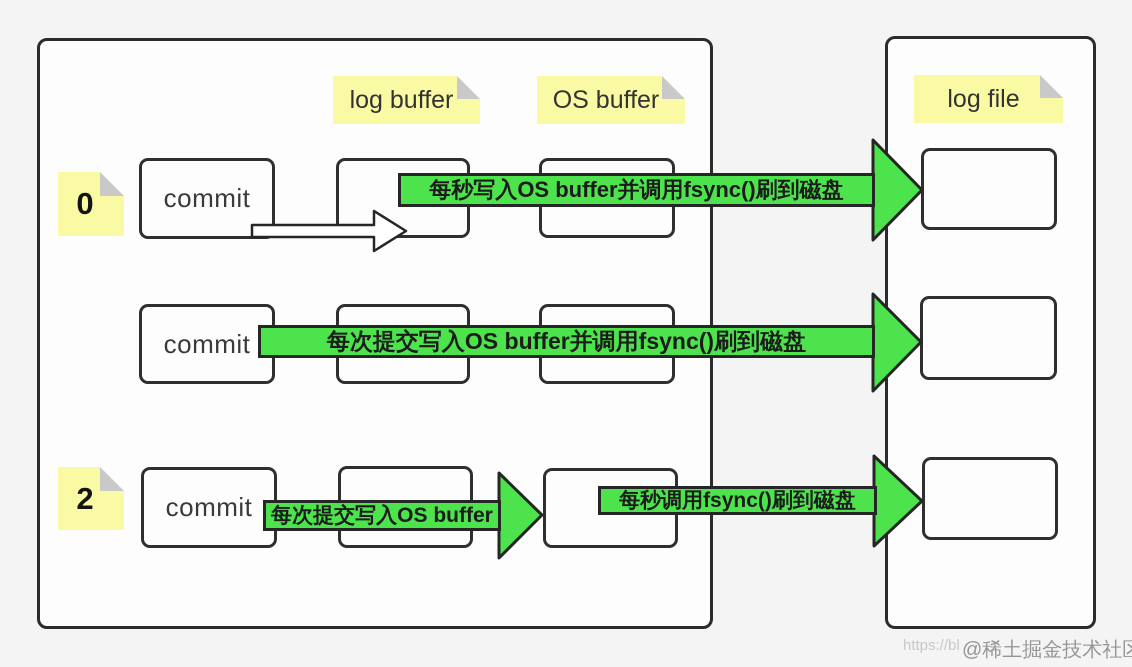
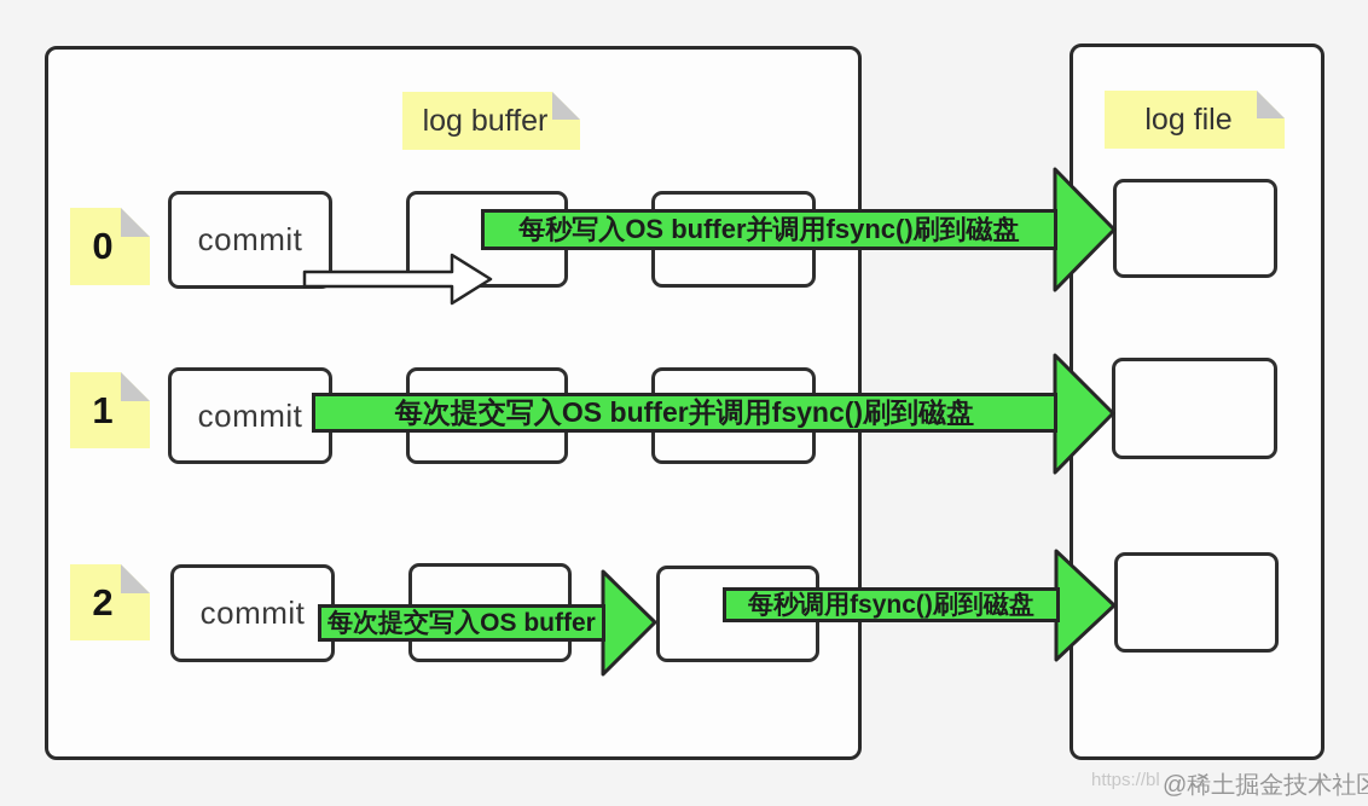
  log buffer
- OS buffer
  log file
  0
+ 1
  2
  commit
  commit
  commit
  每秒写入OS buffer并调用fsync()刷到磁盘
  每次提交写入OS buffer并调用fsync()刷到磁盘
  每次提交写入OS buffer
  每秒调用fsync()刷到磁盘
  https://bl
  @稀土掘金技术社
